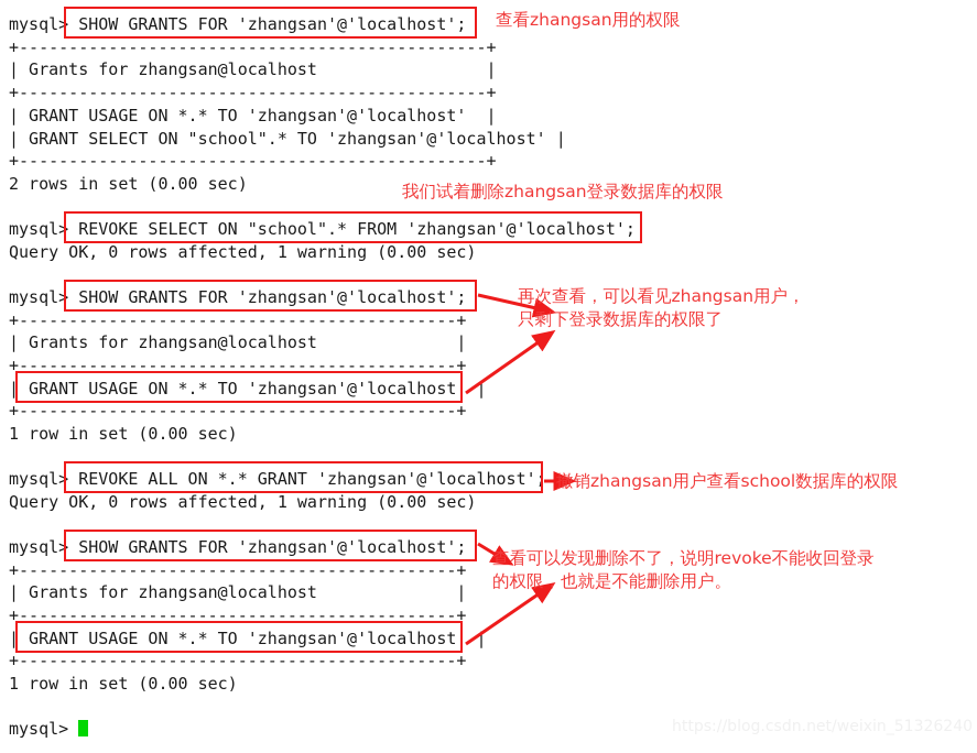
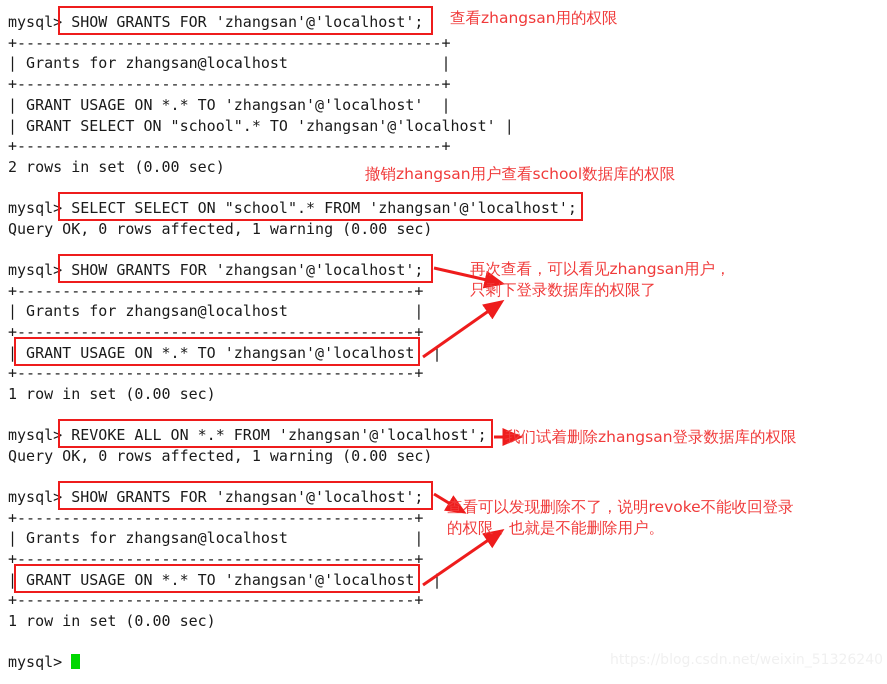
  mysql> SHOW GRANTS FOR 'zhangsan'@'localhost';
  +-----------------------------------------------+
  | Grants for zhangsan@localhost |
  +-----------------------------------------------+
  | GRANT USAGE ON *.* TO 'zhangsan'@'localhost' |
  | GRANT SELECT ON "school".* TO 'zhangsan'@'localhost' |
  +-----------------------------------------------+
  2 rows in set (0.00 sec)
- mysql> REVOKE SELECT ON "school".* FROM 'zhangsan'@'localhost';
+ mysql> SELECT SELECT ON "school".* FROM 'zhangsan'@'localhost';
  Query OK, 0 rows affected, 1 warning (0.00 sec)
  mysql> SHOW GRANTS FOR 'zhangsan'@'localhost';
  +--------------------------------------------+
  | Grants for zhangsan@localhost |
  +--------------------------------------------+
  | GRANT USAGE ON *.* TO 'zhangsan'@'localhost' |
  +--------------------------------------------+
  1 row in set (0.00 sec)
- mysql> REVOKE ALL ON *.* GRANT 'zhangsan'@'localhost';
+ mysql> REVOKE ALL ON *.* FROM 'zhangsan'@'localhost';
  Query OK, 0 rows affected, 1 warning (0.00 sec)
  mysql> SHOW GRANTS FOR 'zhangsan'@'localhost';
  +--------------------------------------------+
  | Grants for zhangsan@localhost |
  +--------------------------------------------+
  | GRANT USAGE ON *.* TO 'zhangsan'@'localhost' |
  +--------------------------------------------+
  1 row in set (0.00 sec)
  mysql>
  查看zhangsan用的权限
- 我们试着删除zhangsan登录数据库的权限
+ 撤销zhangsan用户查看school数据库的权限
  再次查看，可以看见zhangsan用户，
  只剩下登录数据库的权限了
- 撤销zhangsan用户查看school数据库的权限
+ 我们试着删除zhangsan登录数据库的权限
  查看可以发现删除不了，说明revoke不能收回登录
  的权限，也就是不能删除用户。
